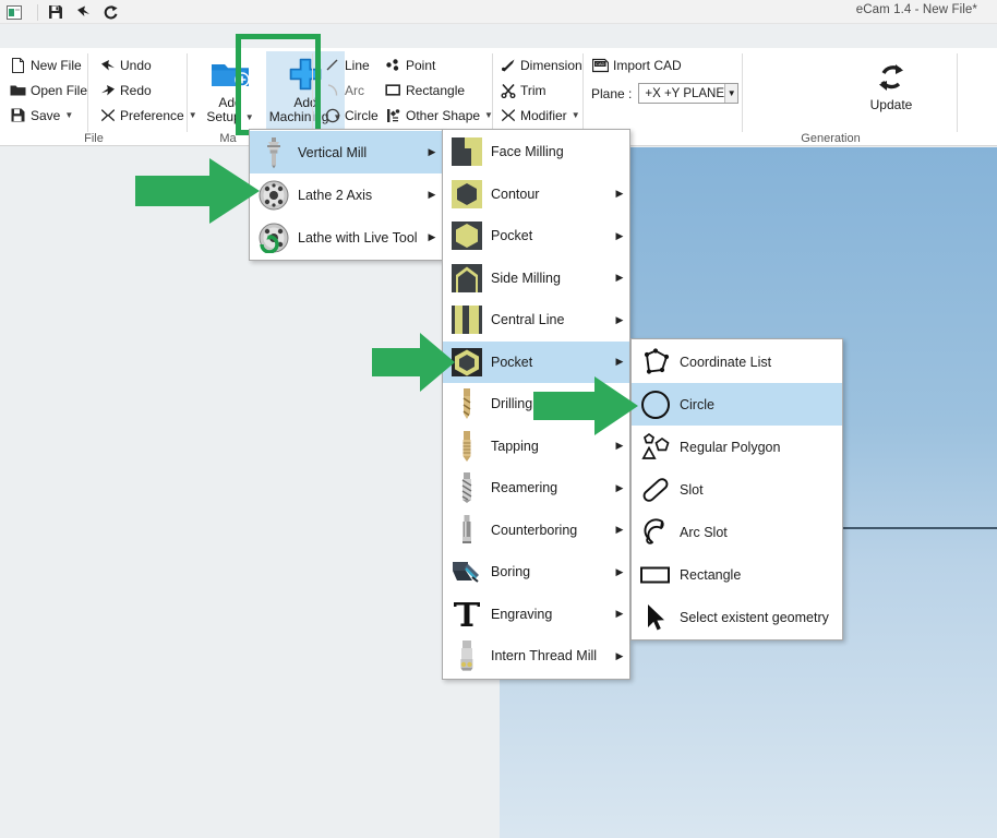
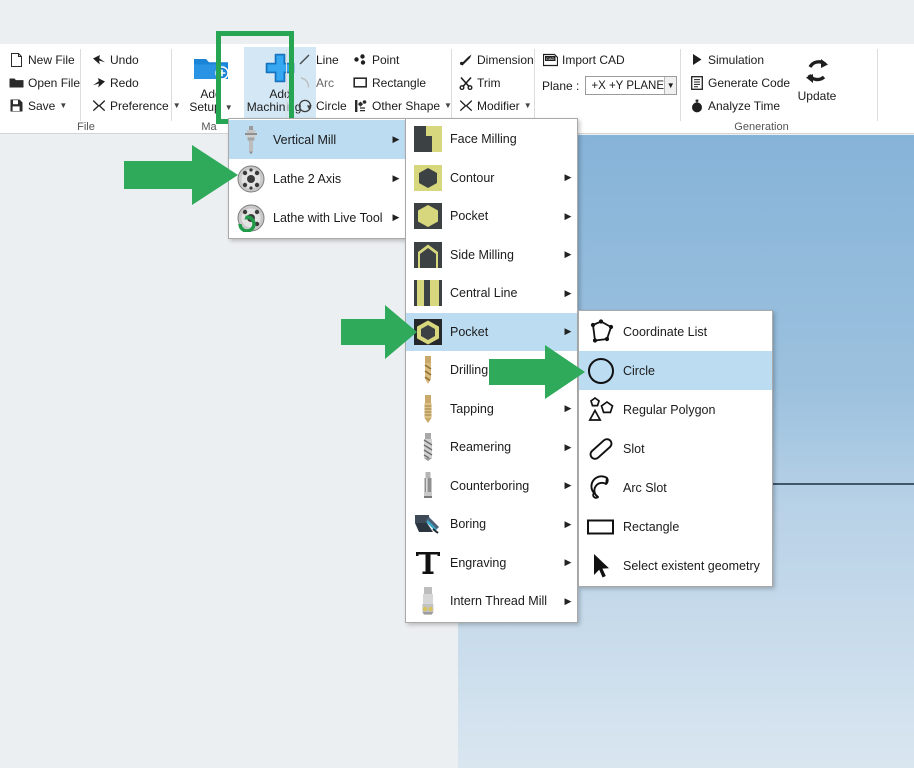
- eCam 1.4 - New File*
  New File
  Open File
  Save
  ▼
  Undo
  Redo
  Preference
  ▼
  File
  Add
  Setup
  ▼
  Add
  Machinng
  Ma
  Line
  Arc
  Circle
  Point
  Rectangle
  Other Shape
  ▼
  Dimension
  Trim
  Modifier
  ▼
  Import CAD
  Plane :
  +X +Y PLANE
  ▼
+ Simulation
+ Generate Code
+ Analyze Time
  Update
  Generation
  Vertical Mill
  ▶
  Lathe 2 Axis
  ▶
  Lathe with Live Tool
  ▶
  Face Milling
  Contour
  ▶
  Pocket
  ▶
  Side Milling
  ▶
  Central Line
  ▶
  Pocket
  ▶
  Drilling
  Tapping
  ▶
  Reamering
  ▶
  Counterboring
  ▶
  Boring
  ▶
  Engraving
  ▶
  Intern Thread Mill
  ▶
  Coordinate List
  Circle
  Regular Polygon
  Slot
  Arc Slot
  Rectangle
  Select existent geometry
